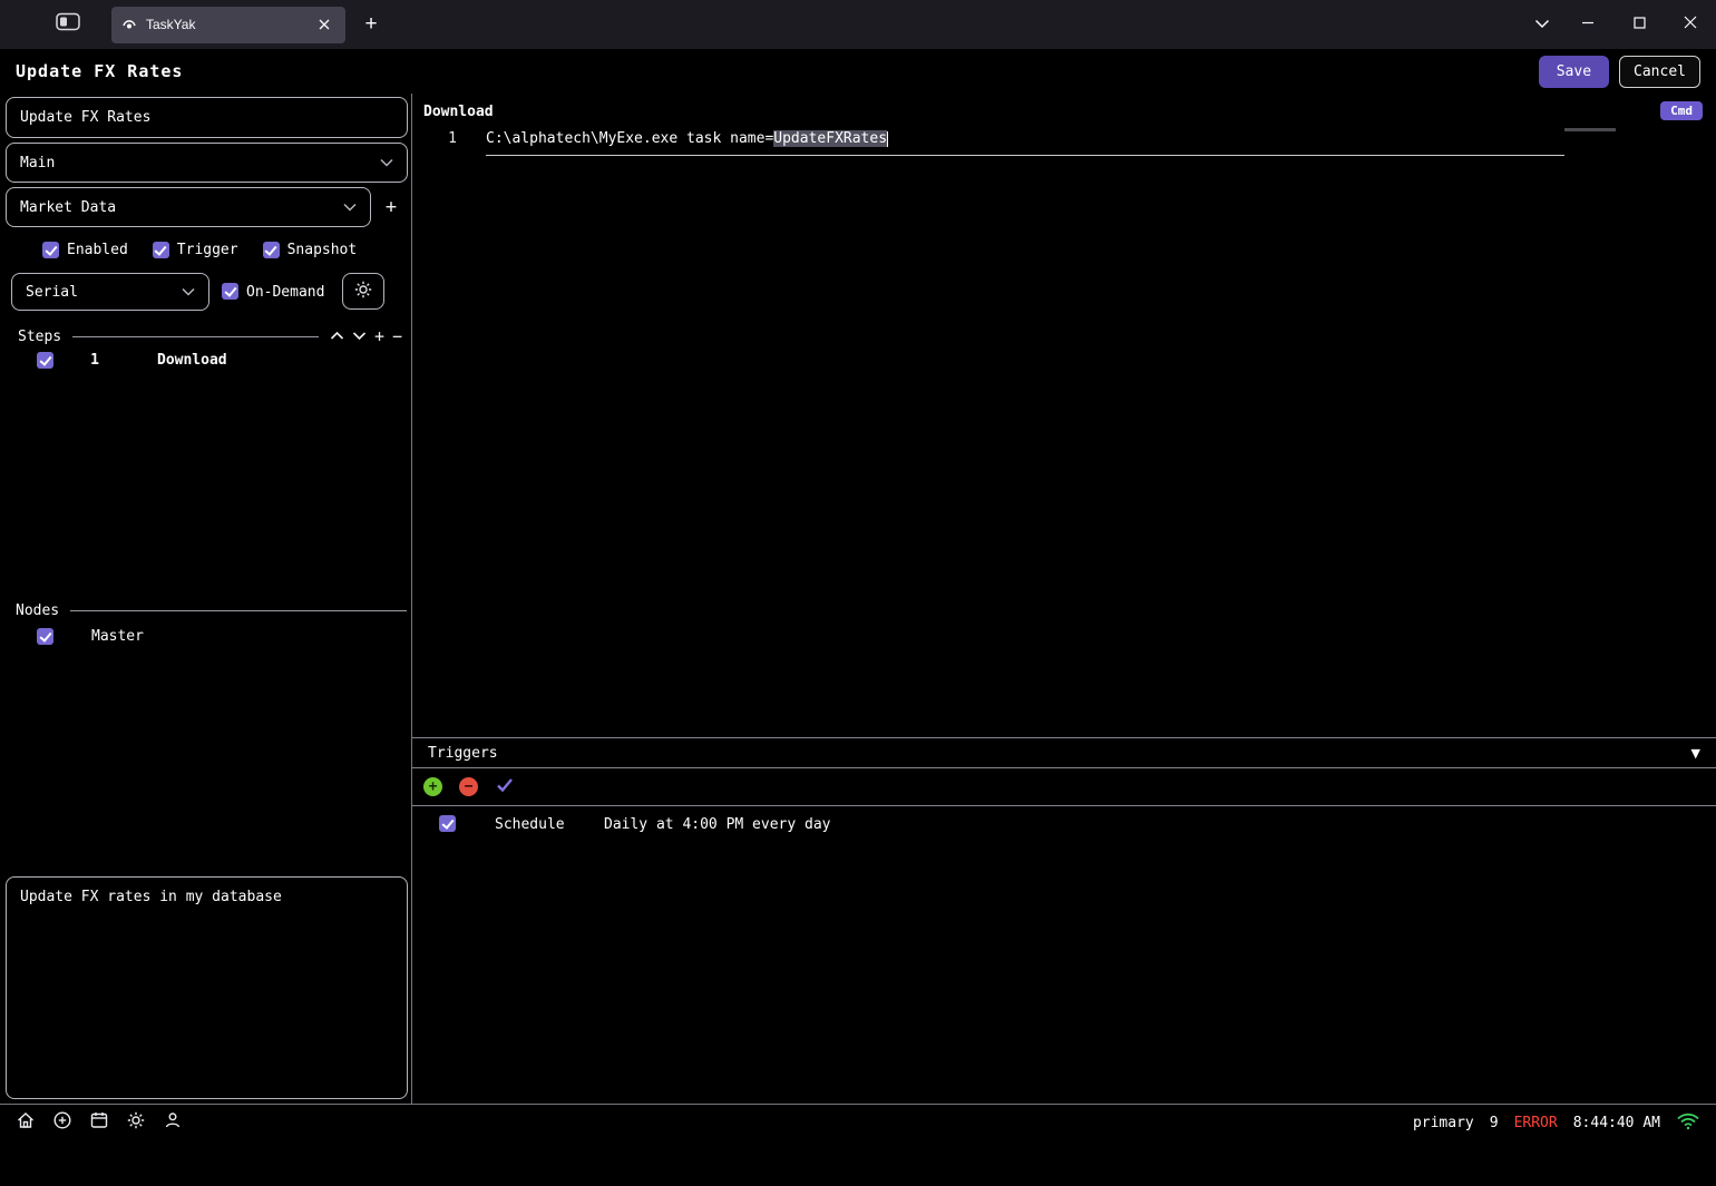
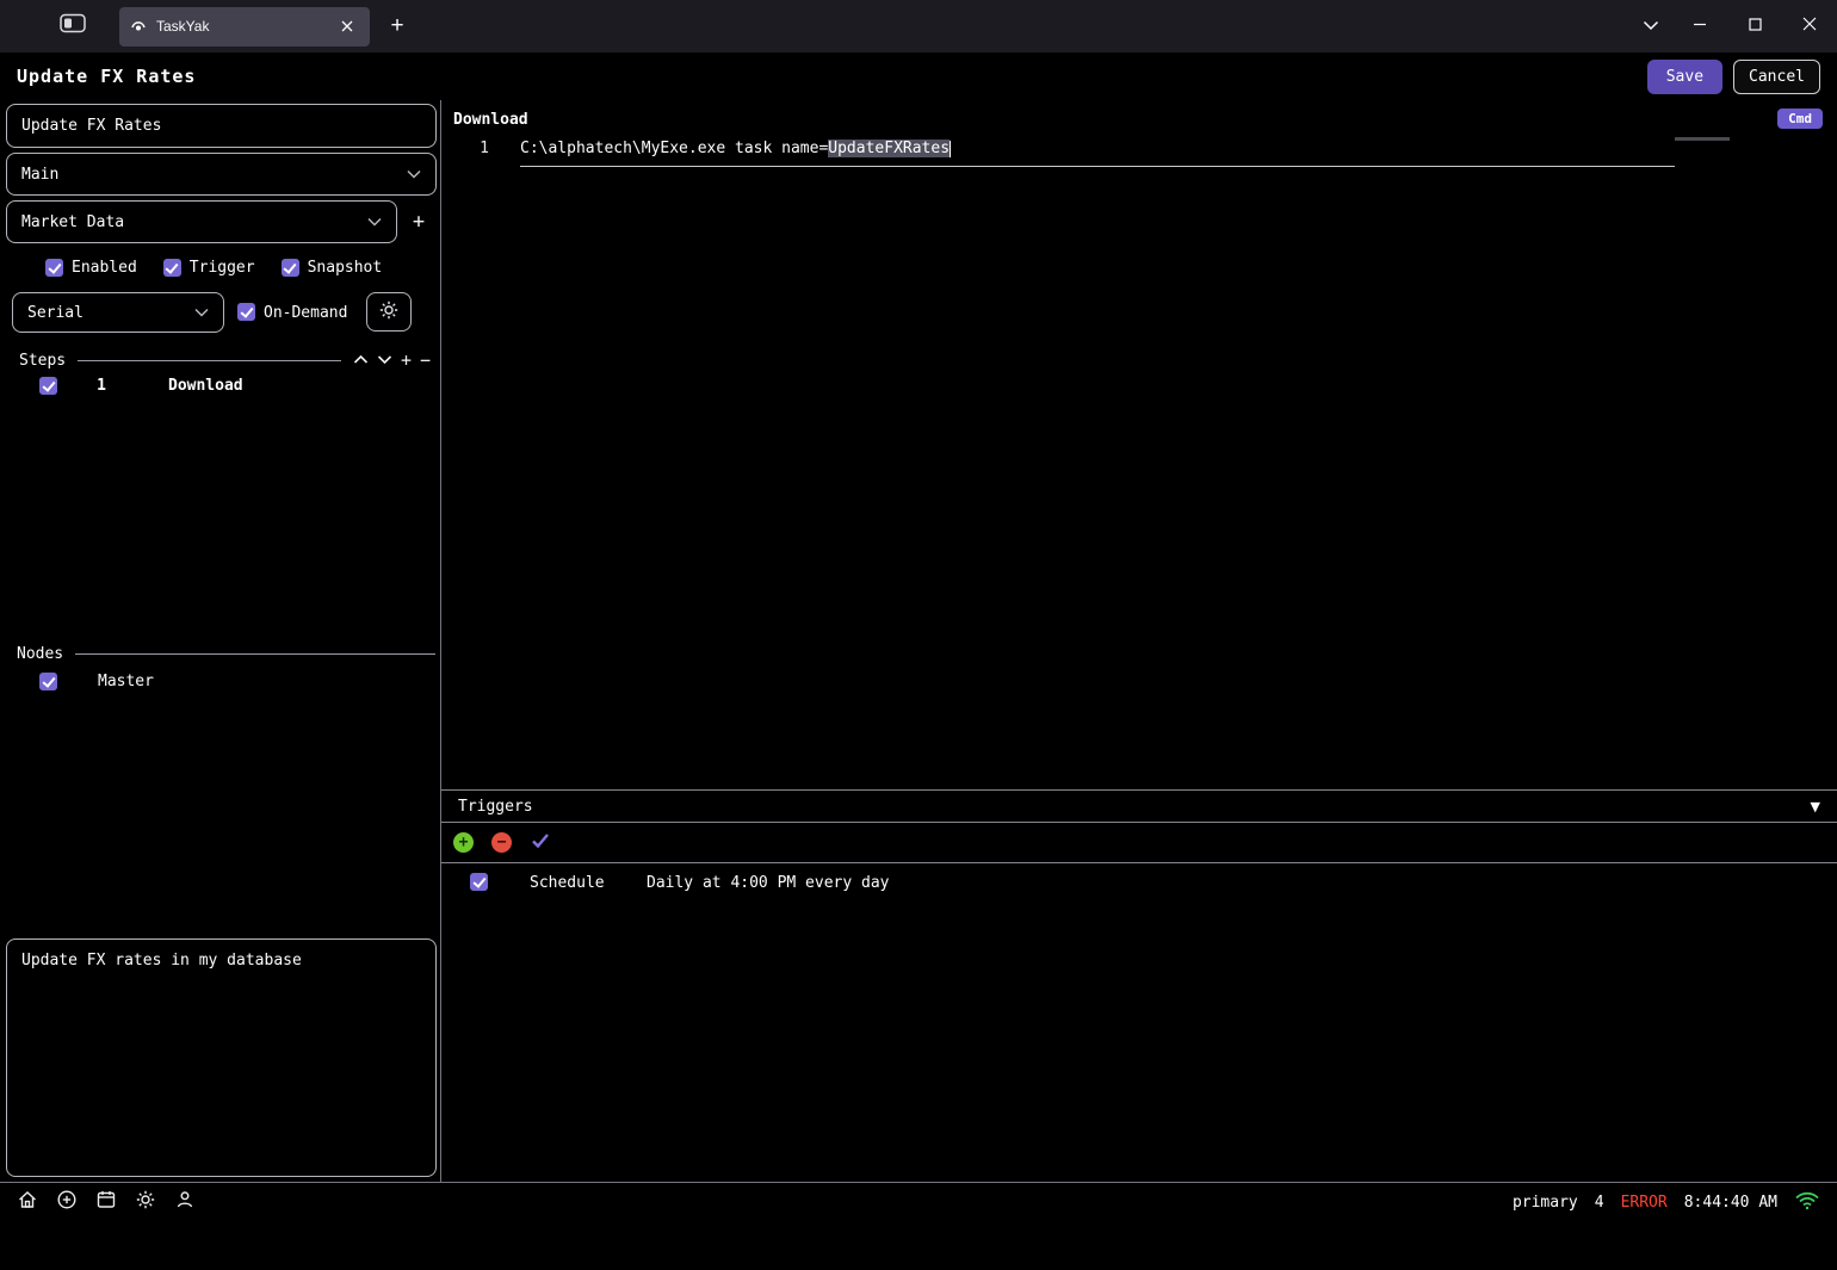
  TaskYak
  +
  Update FX Rates
  Save
  Cancel
  Update FX Rates
  Main
  Market Data
  +
  Enabled
  Trigger
  Snapshot
  Serial
  On-Demand
  Steps
  +
  −
  1
  Download
  Nodes
  Master
  Update FX rates in my database
  Download
  Cmd
  1
  C:\alphatech\MyExe.exe task name=UpdateFXRates
  Triggers
  ▼
  +
  −
  Schedule
  Daily at 4:00 PM every day
  primary
- 9
+ 4
  ERROR
  8:44:40 AM
